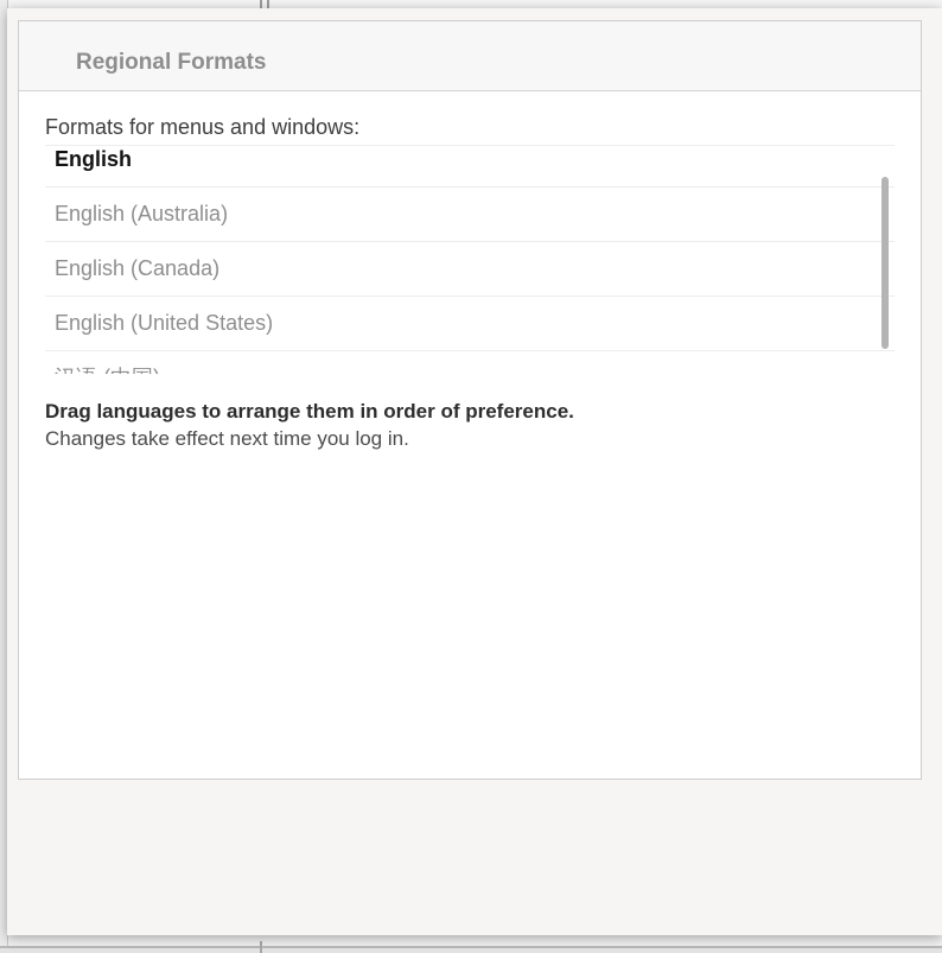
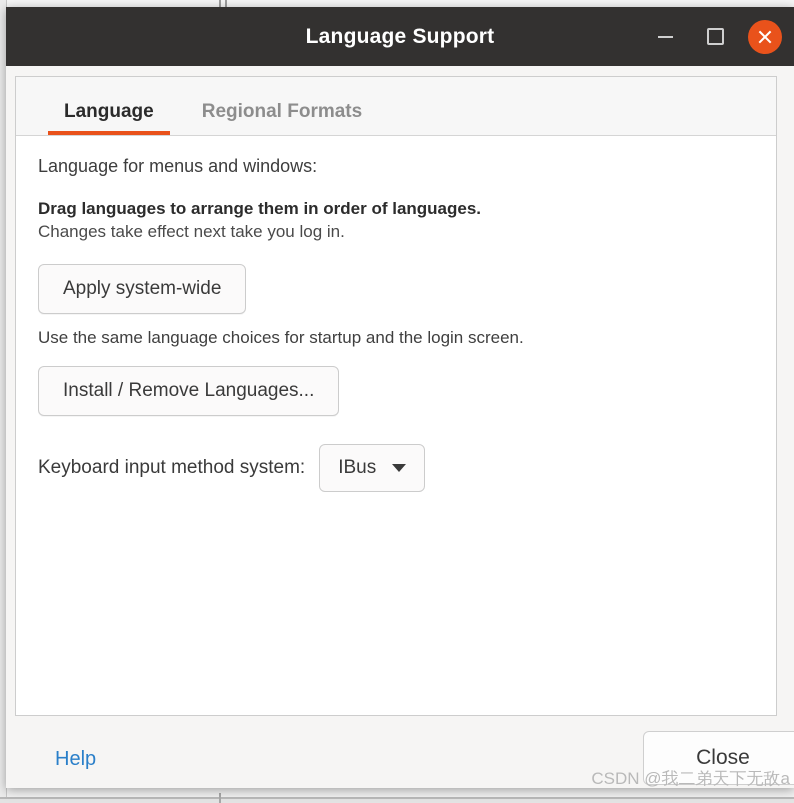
+ Language Support
+ Language
  Regional Formats
- Formats for menus and windows:
+ Language for menus and windows:
- English
- English (Australia)
- English (Canada)
- English (United States)
- Drag languages to arrange them in order of preference.
+ Drag languages to arrange them in order of languages.
- Changes take effect next time you log in.
+ Changes take effect next take you log in.
+ Apply system-wide
+ Use the same language choices for startup and the login screen.
+ Install / Remove Languages...
+ Keyboard input method system:
+ IBus
+ Help
+ Close
+ CSDN @我二弟天下无敌a
